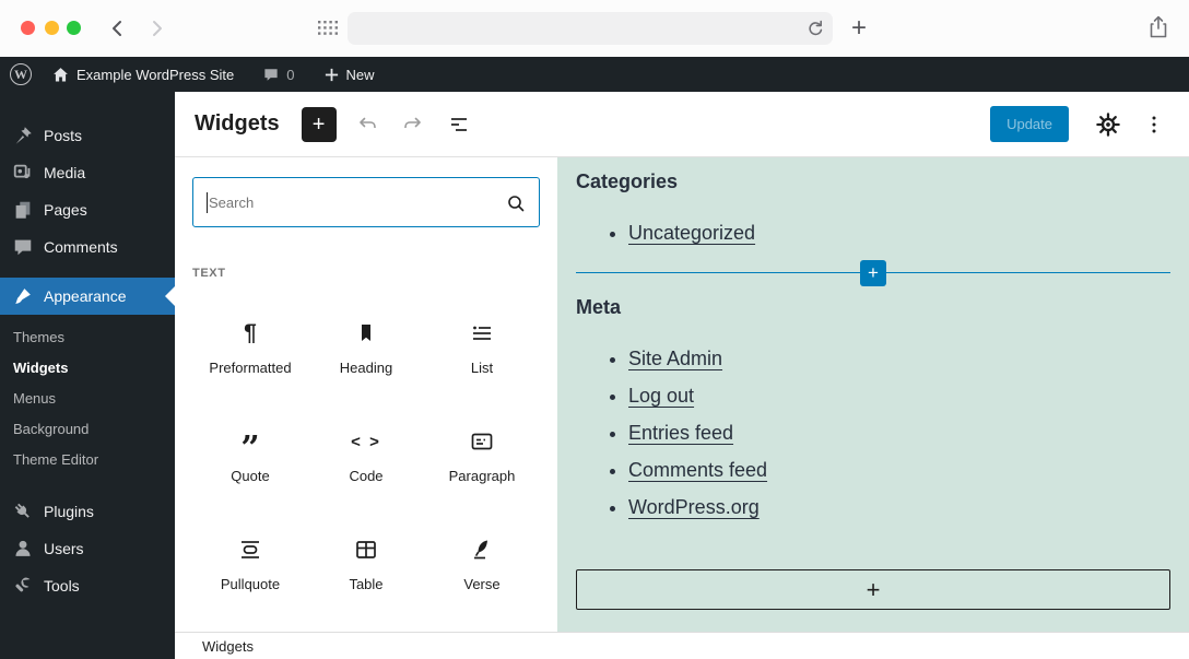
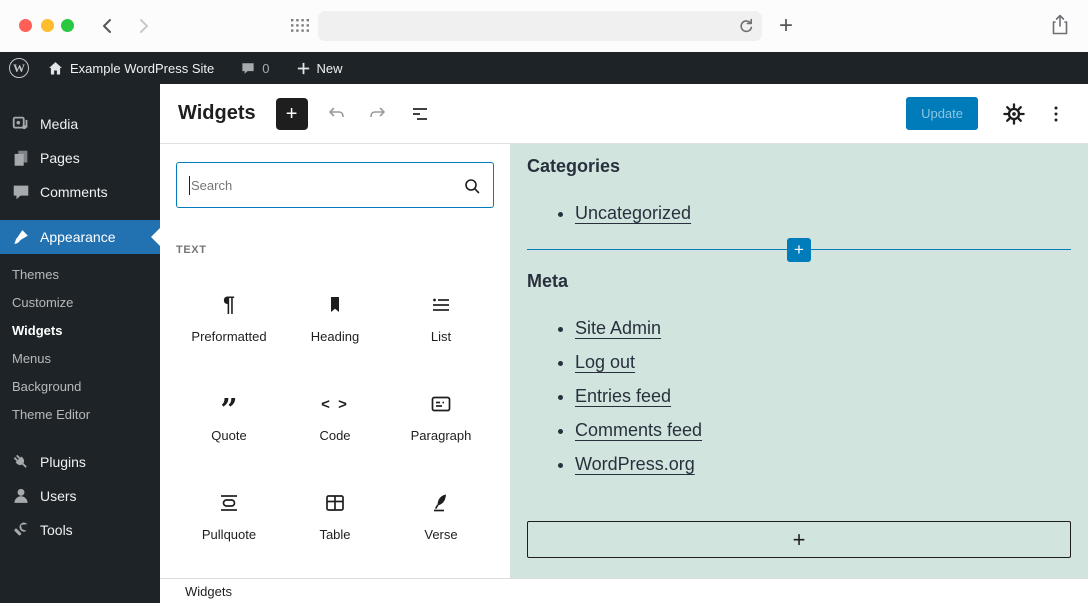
  +
  W
  Example WordPress Site
  0
  New
- Posts
  Media
  Pages
  Comments
  Appearance
  Themes
+ Customize
  Widgets
  Menus
  Background
  Theme Editor
  Plugins
  Users
  Tools
  Widgets
  +
  Update
  Search
  TEXT
  ¶
  Preformatted
  Heading
  List
  ”
  Quote
  < >
  Code
  Paragraph
  Pullquote
  Table
  Verse
  Categories
  Uncategorized
  +
  Meta
  Site Admin
  Log out
  Entries feed
  Comments feed
  WordPress.org
  +
  Widgets
